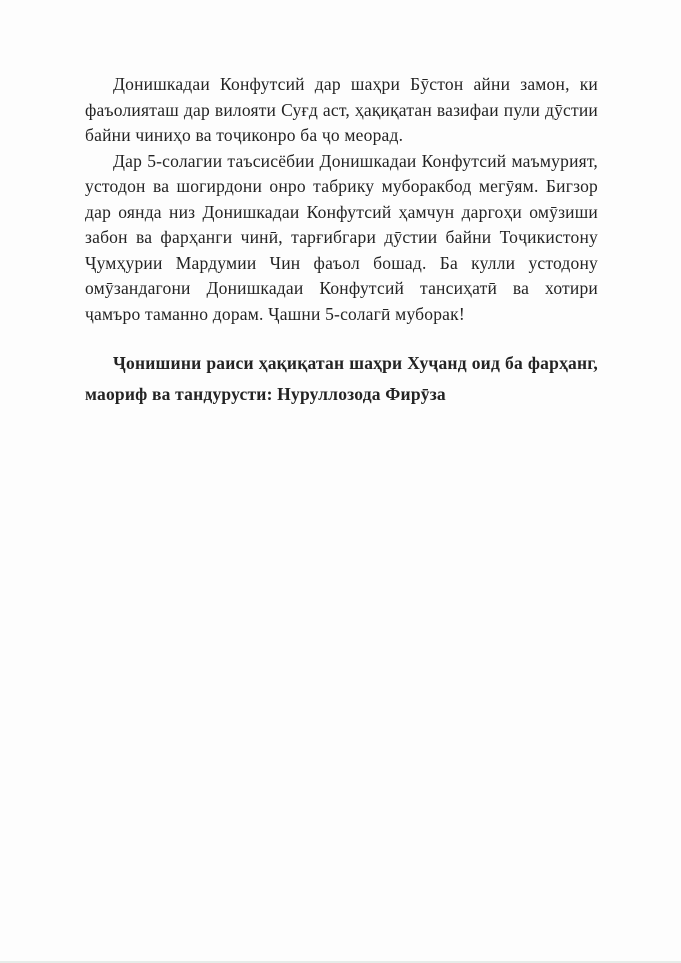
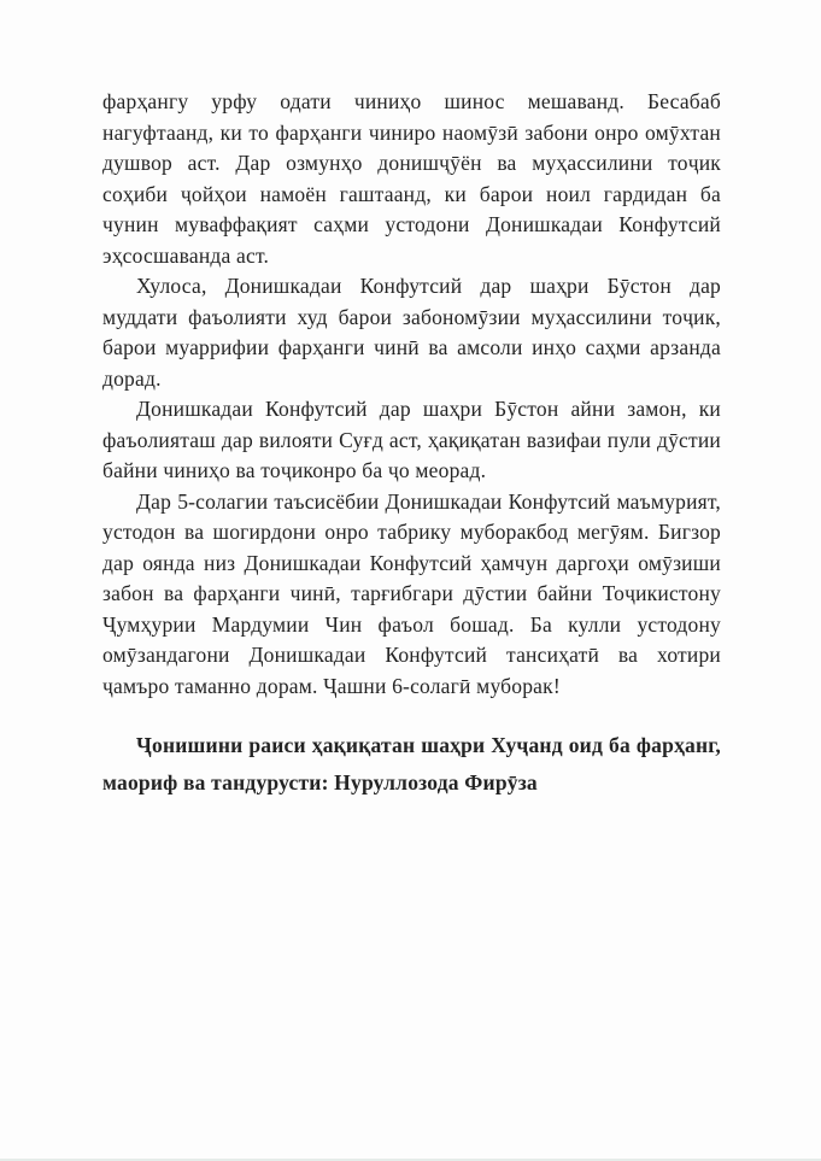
+ фарҳангу урфу одати чиниҳо шинос мешаванд. Бесабаб нагуфтаанд, ки то фарҳанги чиниро наомӯзӣ забони онро омӯхтан душвор аст. Дар озмунҳо донишҷӯён ва муҳассилини тоҷик соҳиби ҷойҳои намоён гаштаанд, ки барои ноил гардидан ба чунин муваффақият саҳми устодони Донишкадаи Конфутсий эҳсосшаванда аст.
+ Хулоса, Донишкадаи Конфутсий дар шаҳри Бӯстон дар муддати фаъолияти худ барои забономӯзии муҳассилини тоҷик, барои муаррифии фарҳанги чинӣ ва амсоли инҳо саҳми арзанда дорад.
  Донишкадаи Конфутсий дар шаҳри Бӯстон айни замон, ки фаъолияташ дар вилояти Суғд аст, ҳақиқатан вазифаи пули дӯстии байни чиниҳо ва тоҷиконро ба ҷо меорад.
- Дар 5-солагии таъсисёбии Донишкадаи Конфутсий маъмурият, устодон ва шогирдони онро табрику муборакбод мегӯям. Бигзор дар оянда низ Донишкадаи Конфутсий ҳамчун даргоҳи омӯзиши забон ва фарҳанги чинӣ, тарғибгари дӯстии байни Тоҷикистону Ҷумҳурии Мардумии Чин фаъол бошад. Ба кулли устодону омӯзандагони Донишкадаи Конфутсий тансиҳатӣ ва хотири ҷамъро таманно дорам. Ҷашни 5-солагӣ муборак!
+ Дар 5-солагии таъсисёбии Донишкадаи Конфутсий маъмурият, устодон ва шогирдони онро табрику муборакбод мегӯям. Бигзор дар оянда низ Донишкадаи Конфутсий ҳамчун даргоҳи омӯзиши забон ва фарҳанги чинӣ, тарғибгари дӯстии байни Тоҷикистону Ҷумҳурии Мардумии Чин фаъол бошад. Ба кулли устодону омӯзандагони Донишкадаи Конфутсий тансиҳатӣ ва хотири ҷамъро таманно дорам. Ҷашни 6-солагӣ муборак!
  Ҷонишини раиси ҳақиқатан шаҳри Хуҷанд оид ба фарҳанг, маориф ва тандурусти: Нуруллозода Фирӯза
